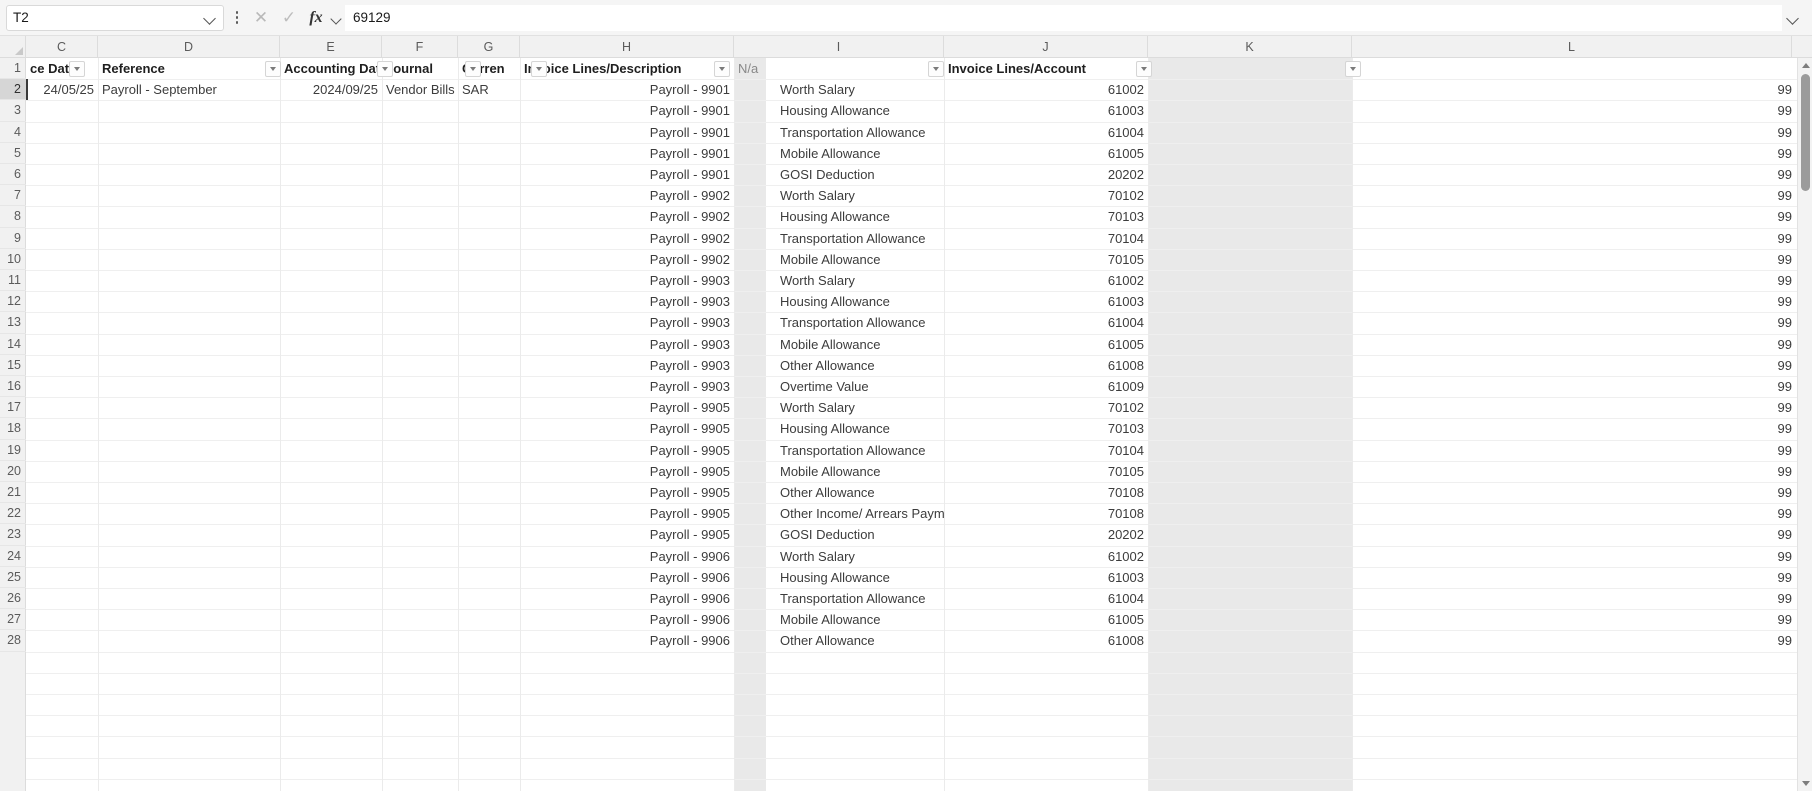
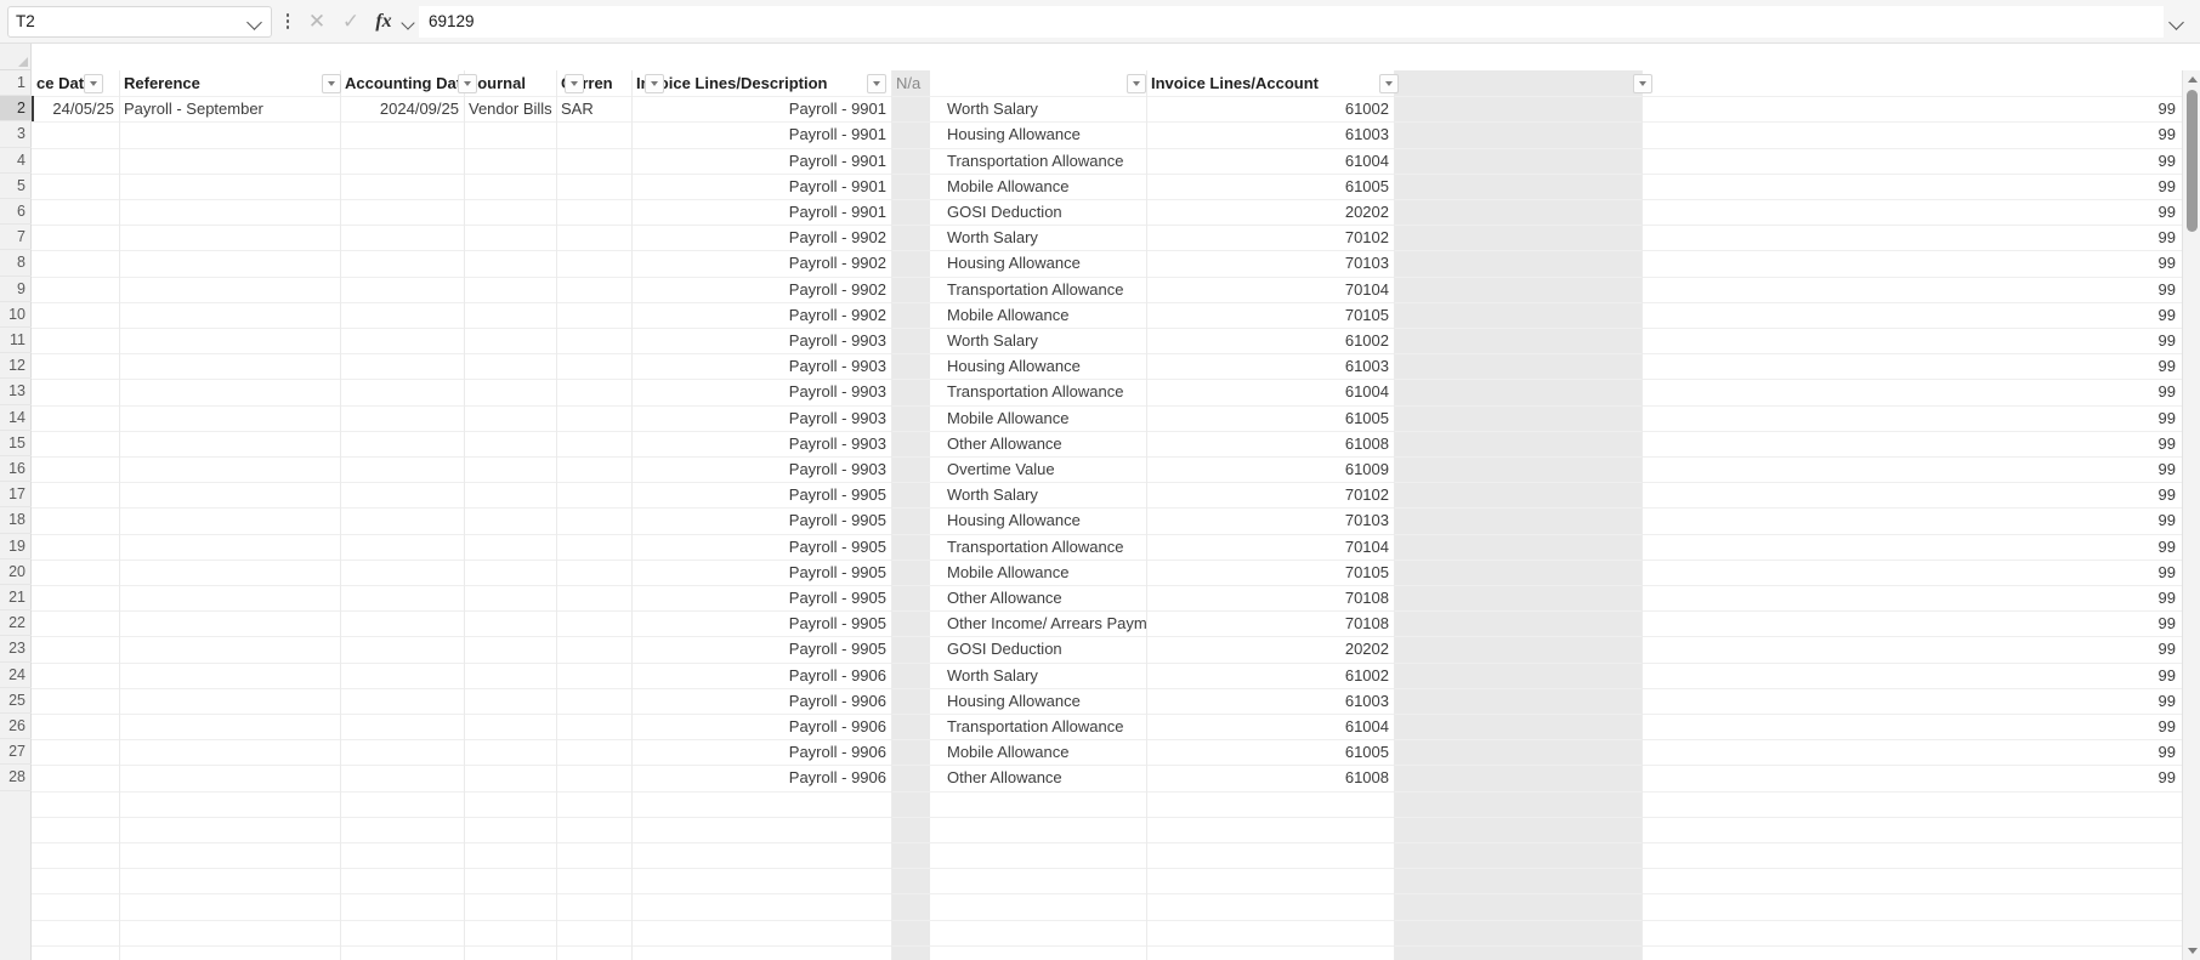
  T2
  ✕
  ✓
  fx
  69129
- C
- D
- E
- F
- G
- H
- I
- J
- K
- L
  1
  2
  3
  4
  5
  6
  7
  8
  9
  10
  11
  12
  13
  14
  15
  16
  17
  18
  19
  20
  21
  22
  23
  24
  25
  26
  27
  28
  ce Dat
  Reference
  Accounting Da
  ournal
  Iice Lines/Description
  N/a
  Invoice Lines/Account
  24/05/25
  Payroll - September
  2024/09/25
  Vendor Bills
  SAR
  Payroll - 9901
  Worth Salary
  61002
  99
  Payroll - 9901
  Housing Allowance
  61003
  99
  Payroll - 9901
  Transportation Allowance
  61004
  99
  Payroll - 9901
  Mobile Allowance
  61005
  99
  Payroll - 9901
  GOSI Deduction
  20202
  99
  Payroll - 9902
  Worth Salary
  70102
  99
  Payroll - 9902
  Housing Allowance
  70103
  99
  Payroll - 9902
  Transportation Allowance
  70104
  99
  Payroll - 9902
  Mobile Allowance
  70105
  99
  Payroll - 9903
  Worth Salary
  61002
  99
  Payroll - 9903
  Housing Allowance
  61003
  99
  Payroll - 9903
  Transportation Allowance
  61004
  99
  Payroll - 9903
  Mobile Allowance
  61005
  99
  Payroll - 9903
  Other Allowance
  61008
  99
  Payroll - 9903
  Overtime Value
  61009
  99
  Payroll - 9905
  Worth Salary
  70102
  99
  Payroll - 9905
  Housing Allowance
  70103
  99
  Payroll - 9905
  Transportation Allowance
  70104
  99
  Payroll - 9905
  Mobile Allowance
  70105
  99
  Payroll - 9905
  Other Allowance
  70108
  99
  Payroll - 9905
  Other Income/ Arrears Paym
  70108
  99
  Payroll - 9905
  GOSI Deduction
  20202
  99
  Payroll - 9906
  Worth Salary
  61002
  99
  Payroll - 9906
  Housing Allowance
  61003
  99
  Payroll - 9906
  Transportation Allowance
  61004
  99
  Payroll - 9906
  Mobile Allowance
  61005
  99
  Payroll - 9906
  Other Allowance
  61008
  99
